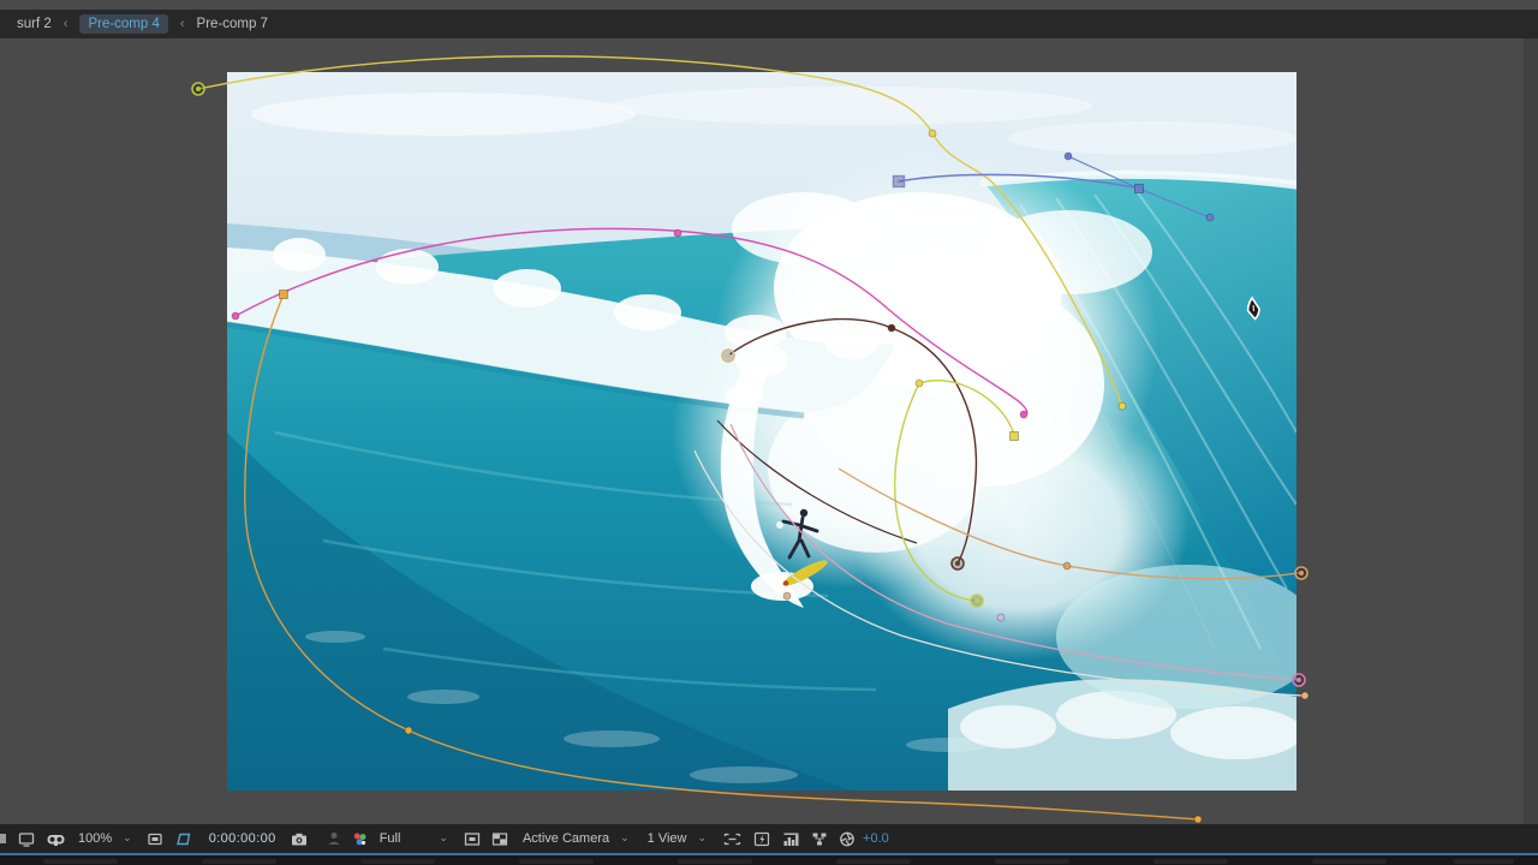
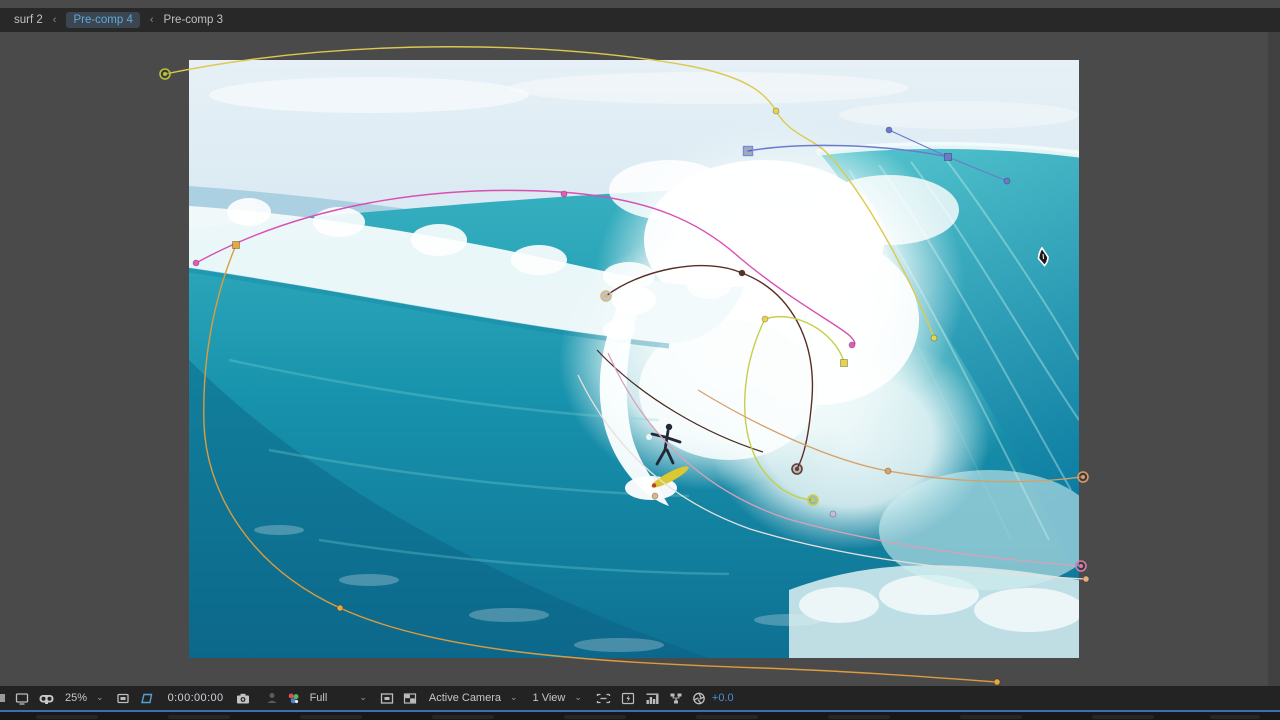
  surf 2
  ‹
  Pre-comp 4
  ‹
- Pre-comp 7
+ Pre-comp 3
- 100%
+ 25%
  ⌄
  0:00:00:00
  Full
  ⌄
  Active Camera
  ⌄
  1 View
  ⌄
  +0.0
